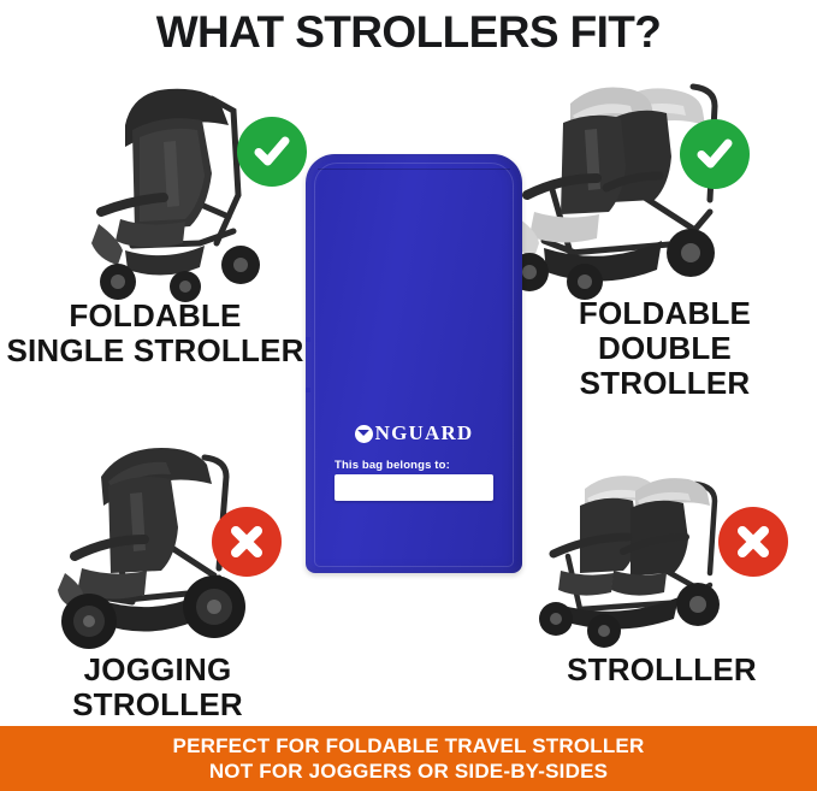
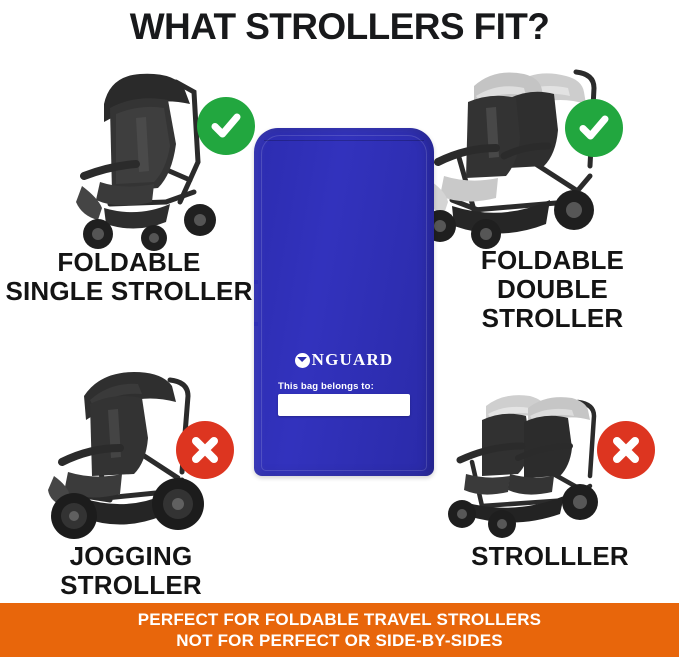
  WHAT STROLLERS FIT?
  FOLDABLE
  SINGLE STROLLER
  FOLDABLE
  DOUBLE
  STROLLER
  JOGGING
  STROLLER
  STROLLLER
  NGUARD
  This bag belongs to:
- PERFECT FOR FOLDABLE TRAVEL STROLLER
+ PERFECT FOR FOLDABLE TRAVEL STROLLERS
- NOT FOR JOGGERS OR SIDE-BY-SIDES
+ NOT FOR PERFECT OR SIDE-BY-SIDES
